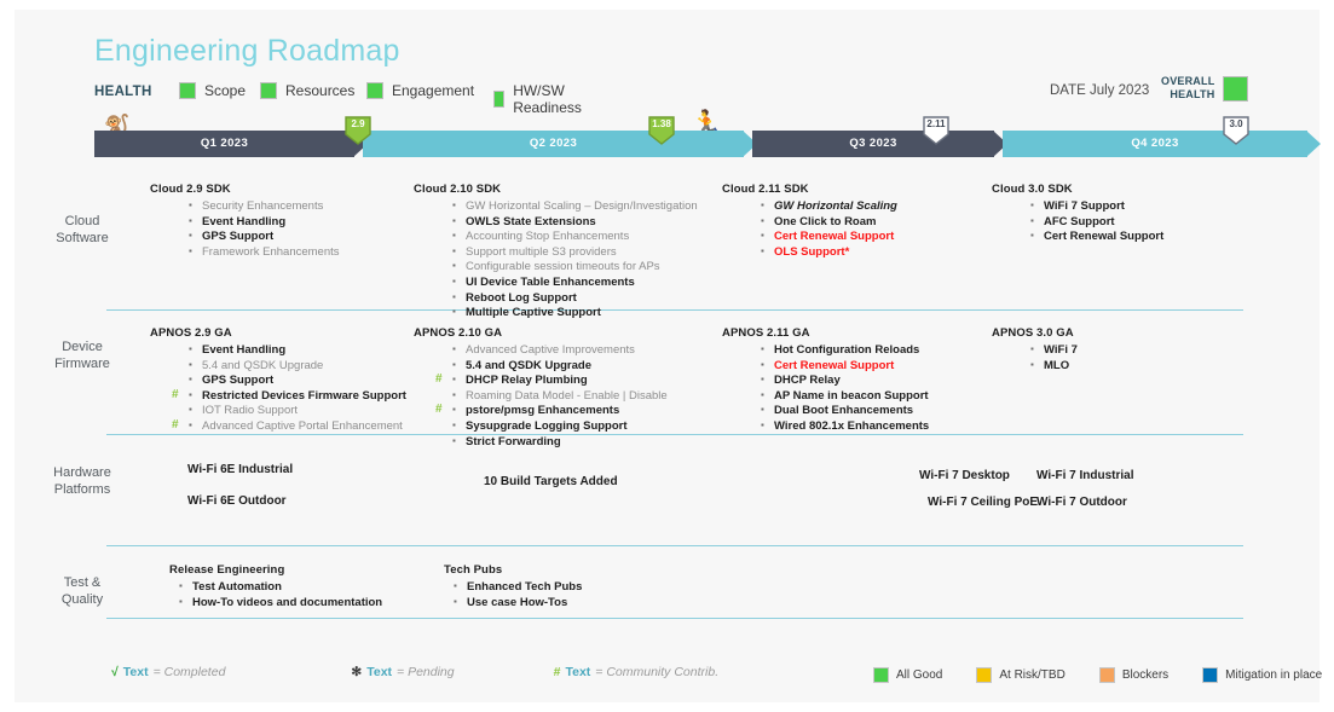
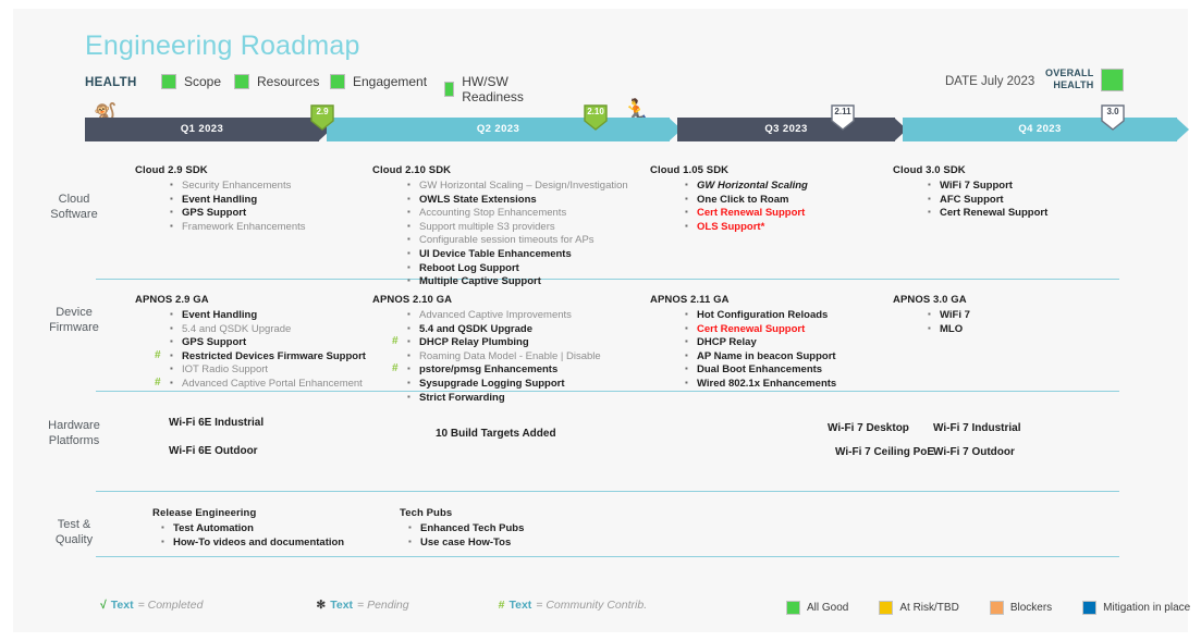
  Engineering Roadmap
  HEALTH
  Scope
  Resources
  Engagement
  HW/SW Readiness
  DATE July 2023
  OVERALL
  HEALTH
  🐒
  🏃
  Q1 2023
  Q2 2023
  Q3 2023
  Q4 2023
  2.9
- 1.38
+ 2.10
  2.11
  3.0
  Cloud
  Software
  Device
  Firmware
  Hardware
  Platforms
  Test &
  Quality
  Cloud 2.9 SDK
  Security Enhancements
  Event Handling
  GPS Support
  Framework Enhancements
  Cloud 2.10 SDK
  GW Horizontal Scaling – Design/Investigation
  OWLS State Extensions
  Accounting Stop Enhancements
  Support multiple S3 providers
  Configurable session timeouts for APs
  UI Device Table Enhancements
  Reboot Log Support
  Multiple Captive Support
- Cloud 2.11 SDK
+ Cloud 1.05 SDK
  GW Horizontal Scaling
  One Click to Roam
  Cert Renewal Support
  OLS Support*
  Cloud 3.0 SDK
  WiFi 7 Support
  AFC Support
  Cert Renewal Support
  APNOS 2.9 GA
  Event Handling
  5.4 and QSDK Upgrade
  GPS Support
  #
  Restricted Devices Firmware Support
  IOT Radio Support
  #
  Advanced Captive Portal Enhancement
  APNOS 2.10 GA
  Advanced Captive Improvements
  5.4 and QSDK Upgrade
  #
  DHCP Relay Plumbing
  Roaming Data Model - Enable | Disable
  #
  pstore/pmsg Enhancements
  Sysupgrade Logging Support
  Strict Forwarding
  APNOS 2.11 GA
  Hot Configuration Reloads
  Cert Renewal Support
  DHCP Relay
  AP Name in beacon Support
  Dual Boot Enhancements
  Wired 802.1x Enhancements
  APNOS 3.0 GA
  WiFi 7
  MLO
  Release Engineering
  Test Automation
  How-To videos and documentation
  Tech Pubs
  Enhanced Tech Pubs
  Use case How-Tos
  Wi-Fi 6E Industrial
  Wi-Fi 6E Outdoor
  10 Build Targets Added
  Wi-Fi 7 Desktop
  Wi-Fi 7 Industrial
  Wi-Fi 7 Ceiling PoE
  Wi-Fi 7 Outdoor
  √
  Text
  = Completed
  ✻
  Text
  = Pending
  #
  Text
  = Community Contrib.
  All Good
  At Risk/TBD
  Blockers
  Mitigation in place
